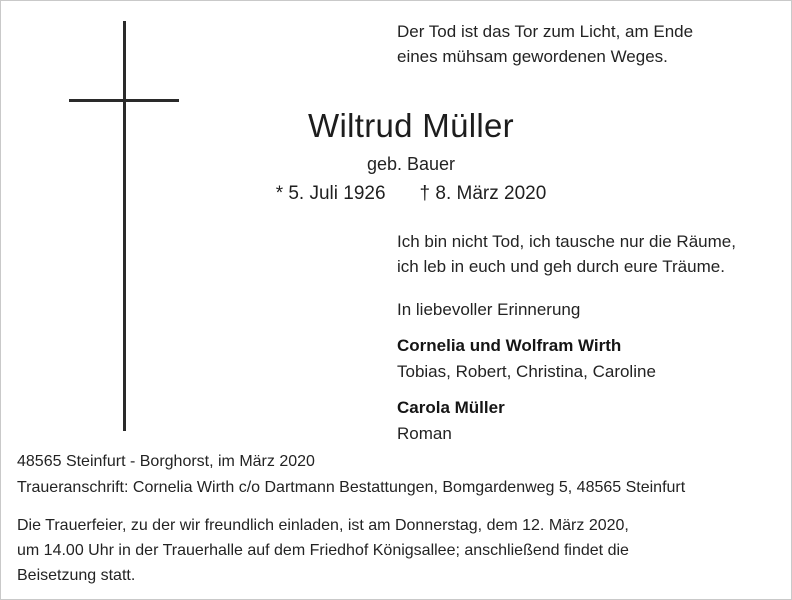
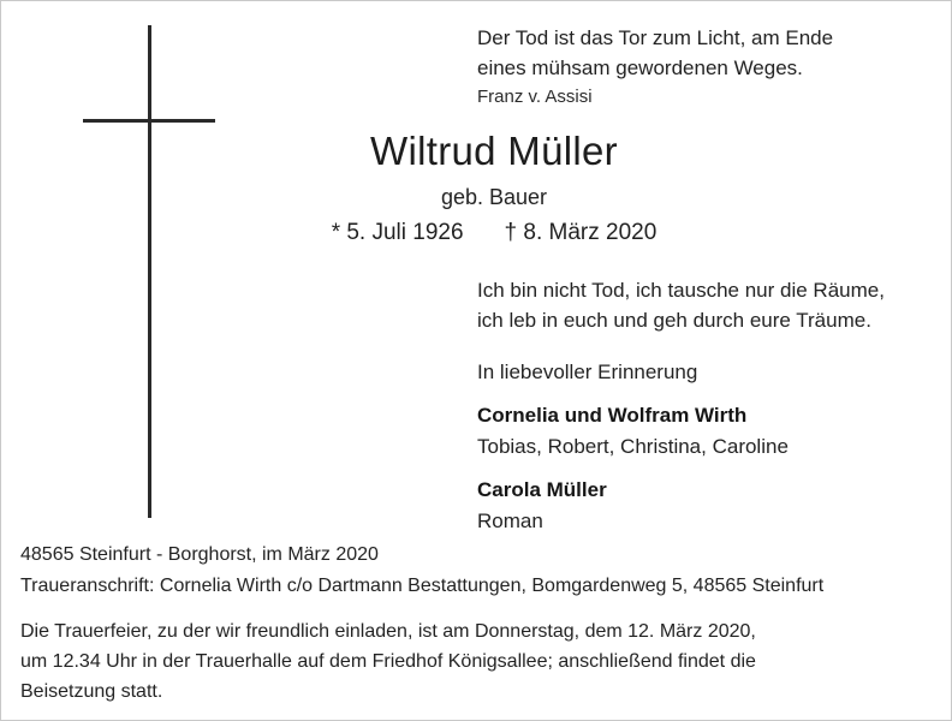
  Der Tod ist das Tor zum Licht, am Ende
  eines mühsam gewordenen Weges.
+ Franz v. Assisi
  Wiltrud Müller
  geb. Bauer
  * 5. Juli 1926 † 8. März 2020
  Ich bin nicht Tod, ich tausche nur die Räume,
  ich leb in euch und geh durch eure Träume.
  In liebevoller Erinnerung
  Cornelia und Wolfram Wirth
  Tobias, Robert, Christina, Caroline
  Carola Müller
  Roman
  48565 Steinfurt - Borghorst, im März 2020
  Traueranschrift: Cornelia Wirth c/o Dartmann Bestattungen, Bomgardenweg 5, 48565 Steinfurt
  Die Trauerfeier, zu der wir freundlich einladen, ist am Donnerstag, dem 12. März 2020,
- um 14.00 Uhr in der Trauerhalle auf dem Friedhof Königsallee; anschließend findet die
+ um 12.34 Uhr in der Trauerhalle auf dem Friedhof Königsallee; anschließend findet die
  Beisetzung statt.
